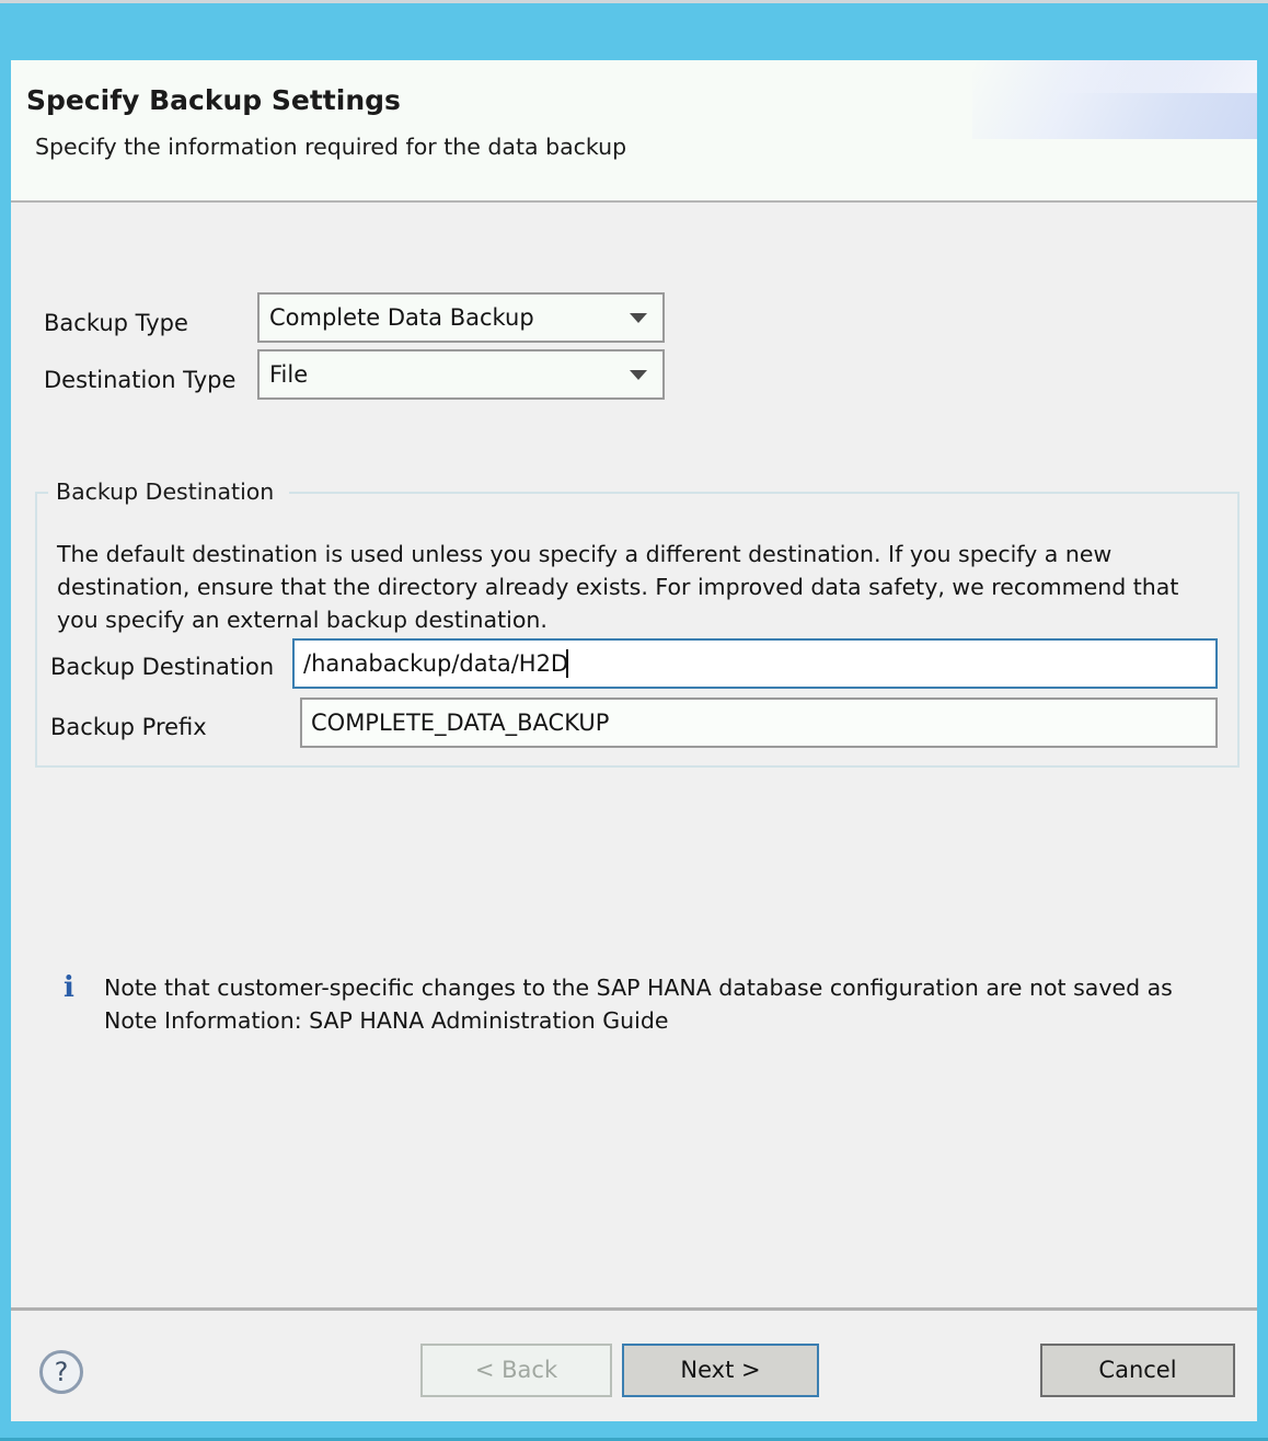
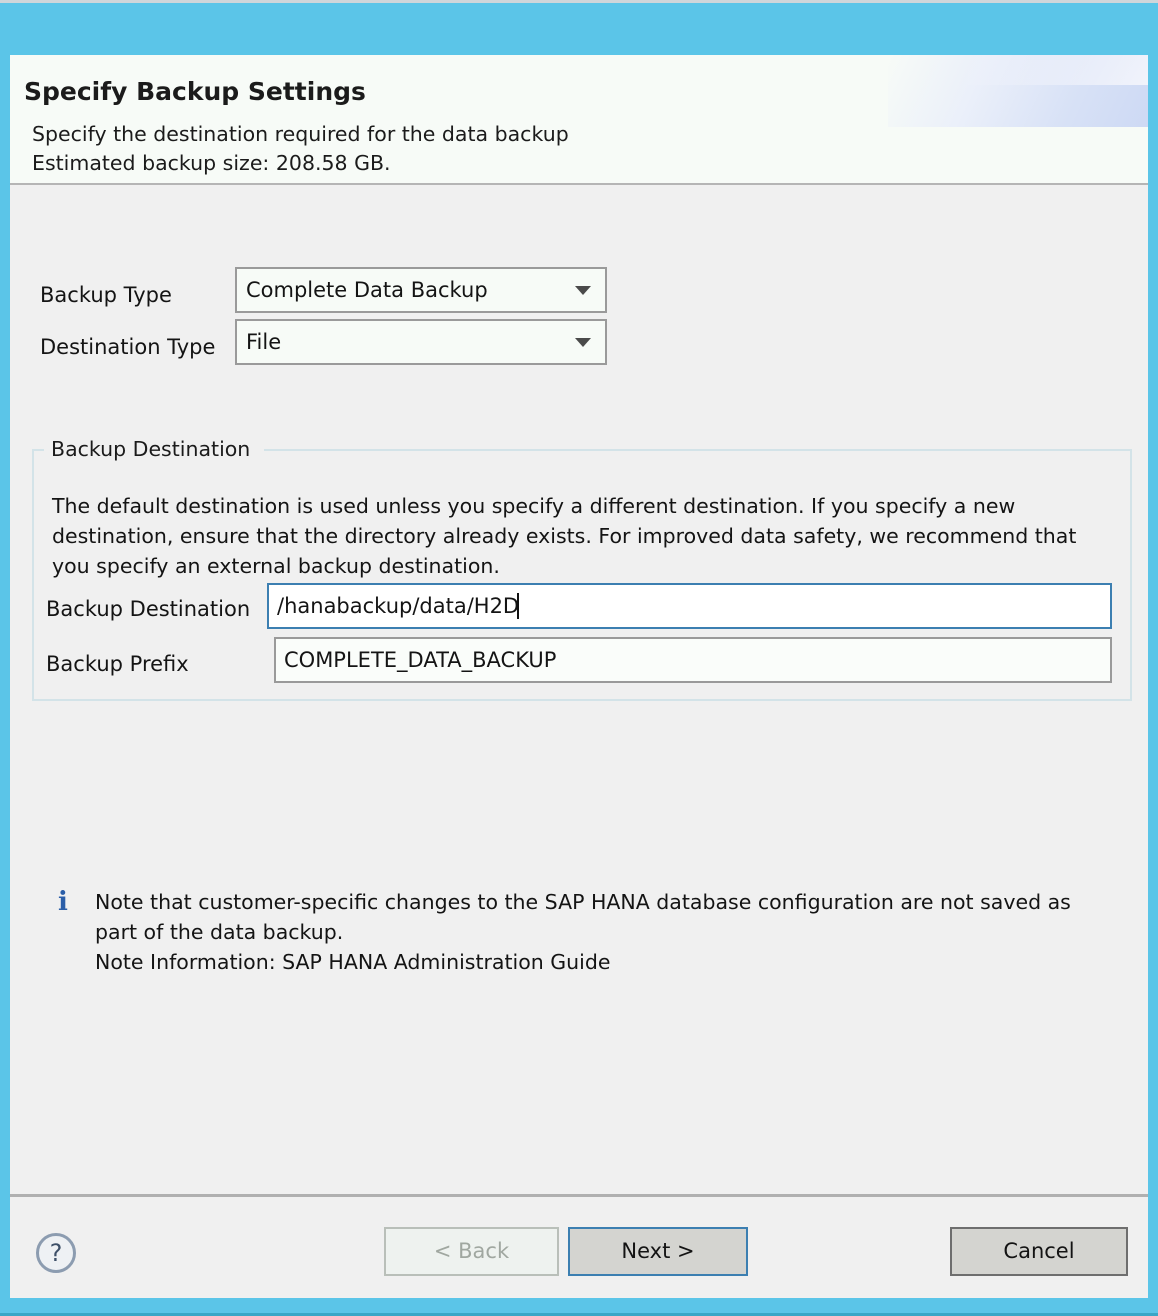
  Specify Backup Settings
- Specify the information required for the data backup
+ Specify the destination required for the data backup
+ Estimated backup size: 208.58 GB.
  Backup Type
  Complete Data Backup
  Destination Type
  File
  Backup Destination
  The default destination is used unless you specify a different destination. If you specify a new destination, ensure that the directory already exists. For improved data safety, we recommend that you specify an external backup destination.
  Backup Destination
  /hanabackup/data/H2D
  Backup Prefix
  COMPLETE_DATA_BACKUP
  i
  Note that customer-specific changes to the SAP HANA database configuration are not saved as
+ part of the data backup.
  Note Information: SAP HANA Administration Guide
  ?
  < Back
  Next >
  Cancel
